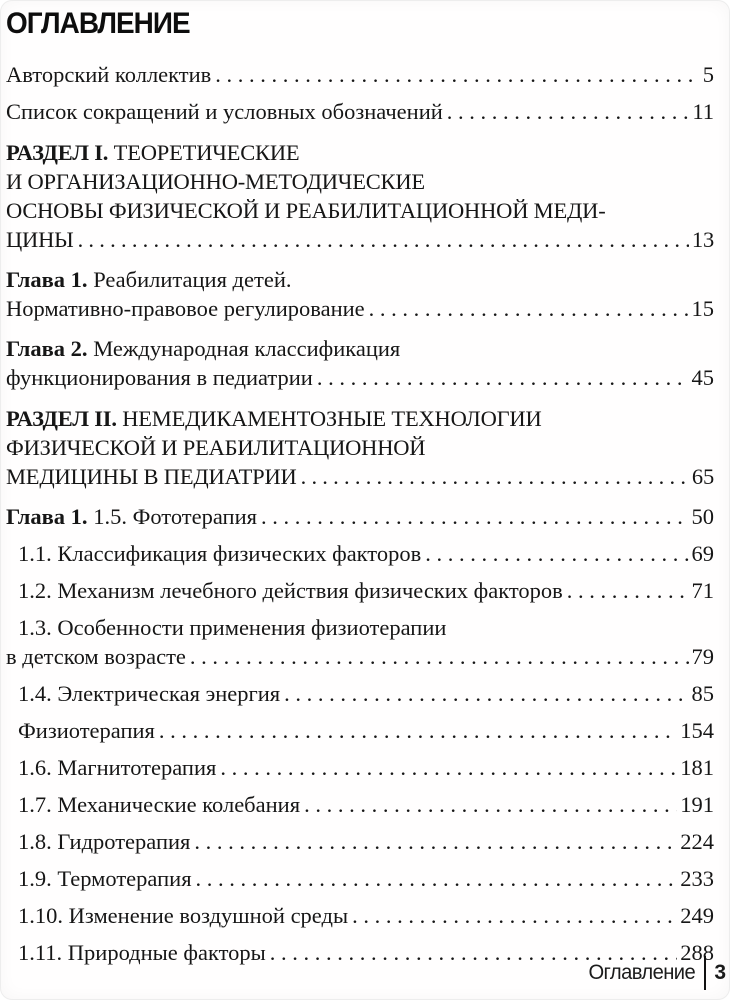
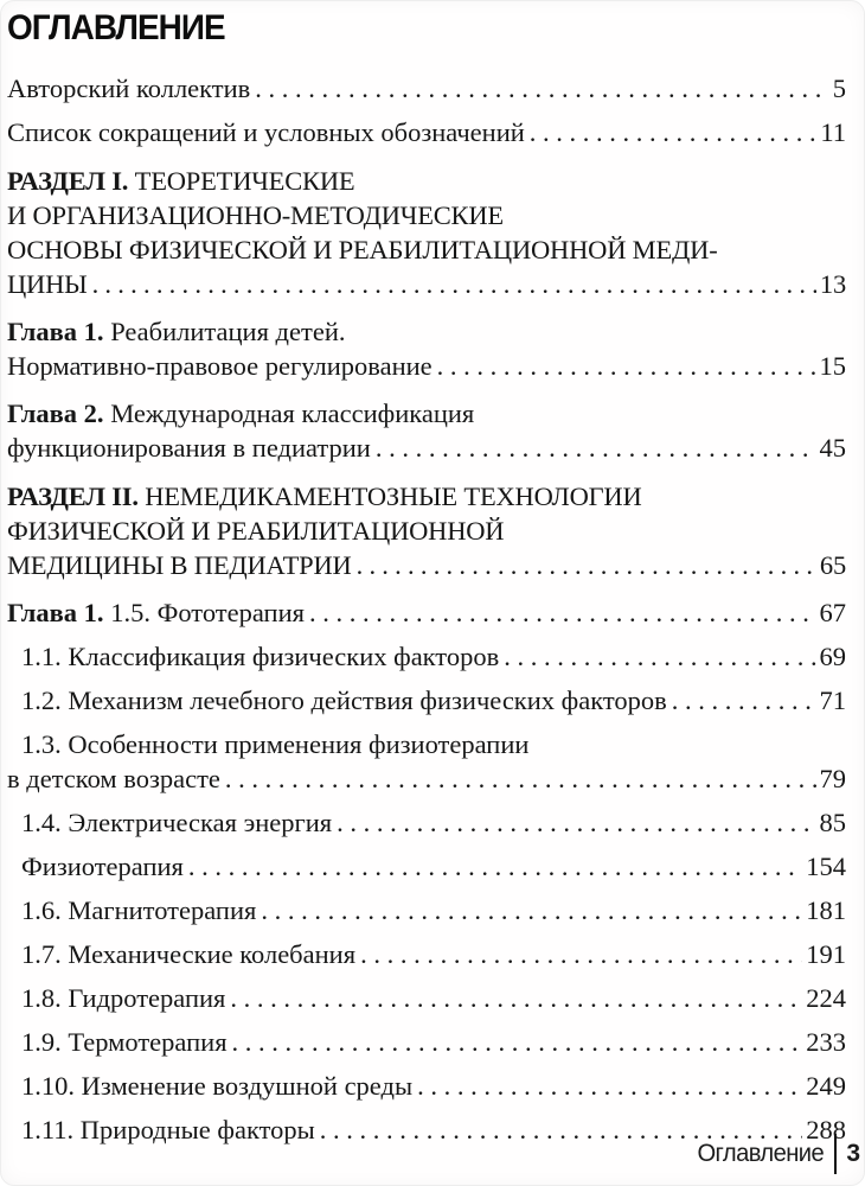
  ОГЛАВЛЕНИЕ
  Авторский коллектив
  5
  Список сокращений и условных обозначений
  11
  РАЗДЕЛ I. ТЕОРЕТИЧЕСКИЕ
  И ОРГАНИЗАЦИОННО-МЕТОДИЧЕСКИЕ
  ОСНОВЫ ФИЗИЧЕСКОЙ И РЕАБИЛИТАЦИОННОЙ МЕДИ-
  ЦИНЫ
  13
  Глава 1. Реабилитация детей.
  Нормативно-правовое регулирование
  15
  Глава 2. Международная классификация
  функционирования в педиатрии
  45
  РАЗДЕЛ II. НЕМЕДИКАМЕНТОЗНЫЕ ТЕХНОЛОГИИ
  ФИЗИЧЕСКОЙ И РЕАБИЛИТАЦИОННОЙ
  МЕДИЦИНЫ В ПЕДИАТРИИ
  65
  Глава 1. 1.5. Фототерапия
- 50
+ 67
  1.1. Классификация физических факторов
  69
  1.2. Механизм лечебного действия физических факторов
  71
  1.3. Особенности применения физиотерапии
  в детском возрасте
  79
  1.4. Электрическая энергия
  85
  Физиотерапия
  154
  1.6. Магнитотерапия
  181
  1.7. Механические колебания
  191
  1.8. Гидротерапия
  224
  1.9. Термотерапия
  233
  1.10. Изменение воздушной среды
  249
  1.11. Природные факторы
  288
  Оглавление
  3
